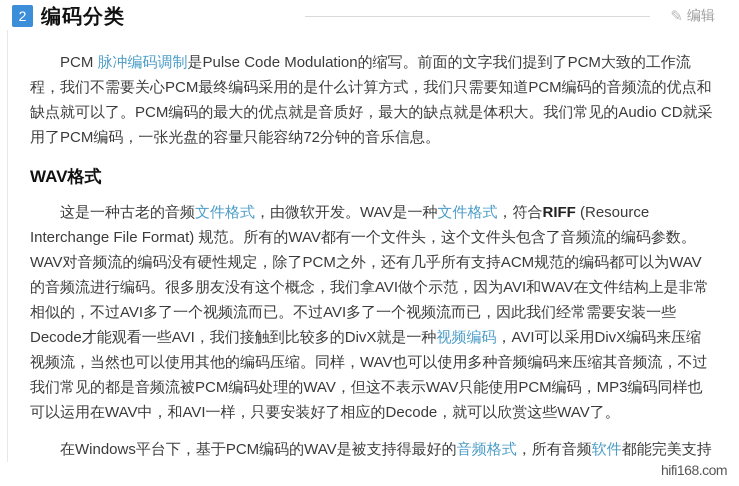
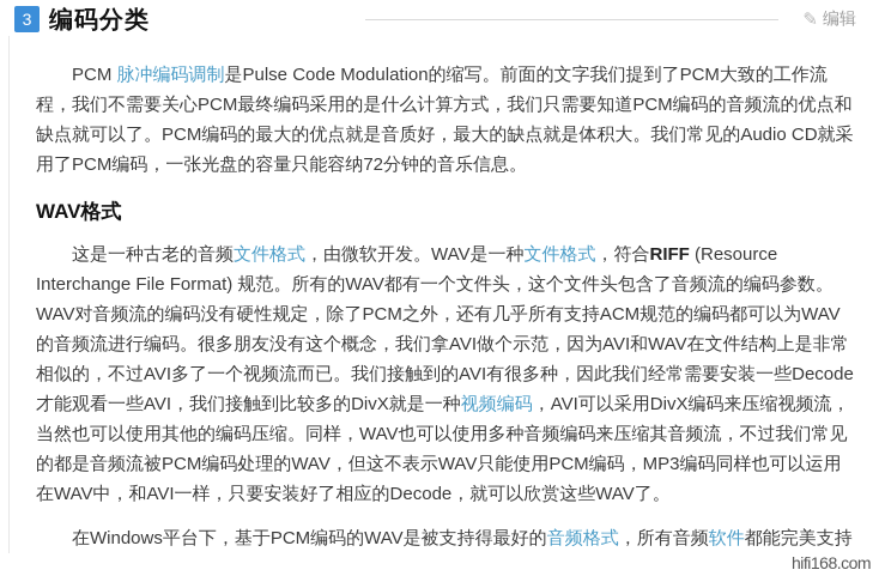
- 2
+ 3
  编码分类
  ✎
  编辑
  PCM 脉冲编码调制是Pulse Code Modulation的缩写。前面的文字我们提到了PCM大致的工作流程，我们不需要关心PCM最终编码采用的是什么计算方式，我们只需要知道PCM编码的音频流的优点和缺点就可以了。PCM编码的最大的优点就是音质好，最大的缺点就是体积大。我们常见的Audio CD就采用了PCM编码，一张光盘的容量只能容纳72分钟的音乐信息。
  WAV格式
- 这是一种古老的音频文件格式，由微软开发。WAV是一种文件格式，符合RIFF (Resource Interchange File Format) 规范。所有的WAV都有一个文件头，这个文件头包含了音频流的编码参数。WAV对音频流的编码没有硬性规定，除了PCM之外，还有几乎所有支持ACM规范的编码都可以为WAV的音频流进行编码。很多朋友没有这个概念，我们拿AVI做个示范，因为AVI和WAV在文件结构上是非常相似的，不过AVI多了一个视频流而已。不过AVI多了一个视频流而已，因此我们经常需要安装一些Decode才能观看一些AVI，我们接触到比较多的DivX就是一种视频编码，AVI可以采用DivX编码来压缩视频流，当然也可以使用其他的编码压缩。同样，WAV也可以使用多种音频编码来压缩其音频流，不过我们常见的都是音频流被PCM编码处理的WAV，但这不表示WAV只能使用PCM编码，MP3编码同样也可以运用在WAV中，和AVI一样，只要安装好了相应的Decode，就可以欣赏这些WAV了。
+ 这是一种古老的音频文件格式，由微软开发。WAV是一种文件格式，符合RIFF (Resource Interchange File Format) 规范。所有的WAV都有一个文件头，这个文件头包含了音频流的编码参数。WAV对音频流的编码没有硬性规定，除了PCM之外，还有几乎所有支持ACM规范的编码都可以为WAV的音频流进行编码。很多朋友没有这个概念，我们拿AVI做个示范，因为AVI和WAV在文件结构上是非常相似的，不过AVI多了一个视频流而已。我们接触到的AVI有很多种，因此我们经常需要安装一些Decode才能观看一些AVI，我们接触到比较多的DivX就是一种视频编码，AVI可以采用DivX编码来压缩视频流，当然也可以使用其他的编码压缩。同样，WAV也可以使用多种音频编码来压缩其音频流，不过我们常见的都是音频流被PCM编码处理的WAV，但这不表示WAV只能使用PCM编码，MP3编码同样也可以运用在WAV中，和AVI一样，只要安装好了相应的Decode，就可以欣赏这些WAV了。
  在Windows平台下，基于PCM编码的WAV是被支持得最好的音频格式，所有音频软件都能完美支持
  hifi168.com
